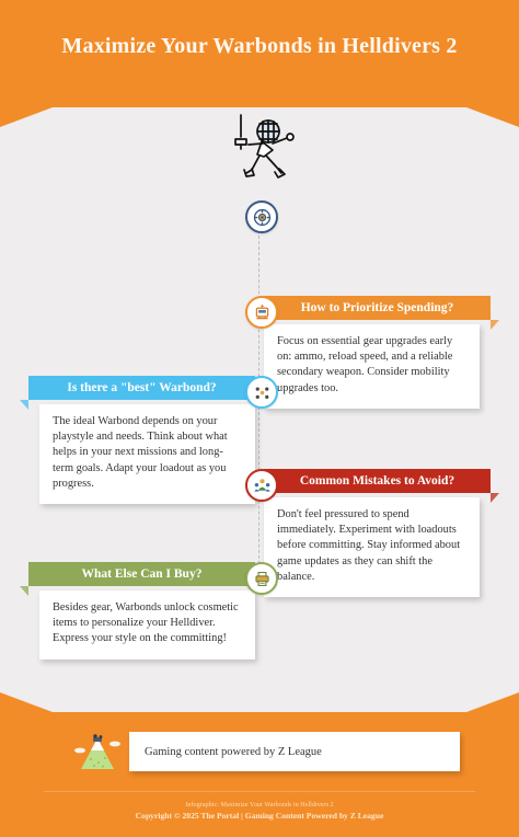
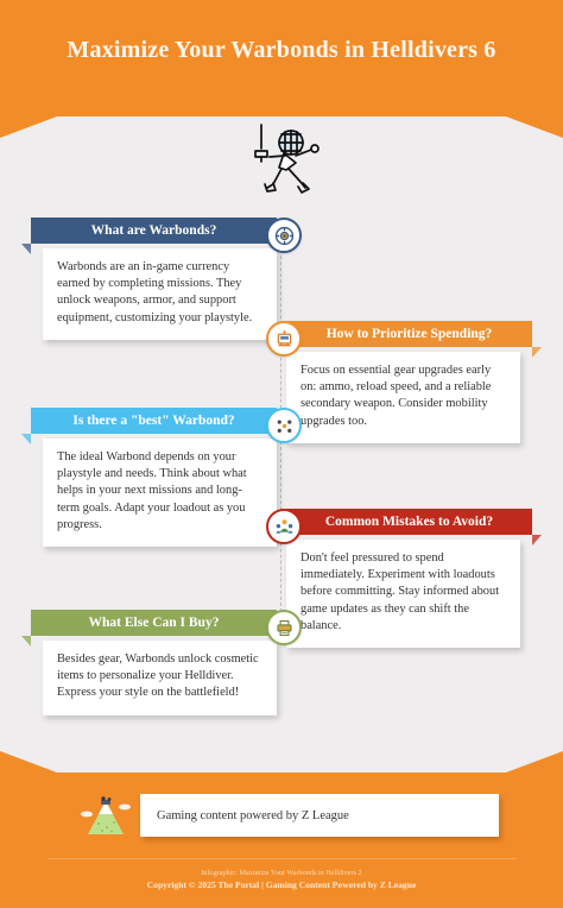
- Maximize Your Warbonds in Helldivers 2
+ Maximize Your Warbonds in Helldivers 6
+ What are Warbonds?
+ Warbonds are an in-game currency earned by completing missions. They unlock weapons, armor, and support equipment, customizing your playstyle.
  How to Prioritize Spending?
  Focus on essential gear upgrades early on: ammo, reload speed, and a reliable secondary weapon. Consider mobility upgrades too.
  Is there a "best" Warbond?
  The ideal Warbond depends on your playstyle and needs. Think about what helps in your next missions and long-term goals. Adapt your loadout as you progress.
  Common Mistakes to Avoid?
  Don't feel pressured to spend immediately. Experiment with loadouts before committing. Stay informed about game updates as they can shift the balance.
  What Else Can I Buy?
- Besides gear, Warbonds unlock cosmetic items to personalize your Helldiver. Express your style on the committing!
+ Besides gear, Warbonds unlock cosmetic items to personalize your Helldiver. Express your style on the battlefield!
  Gaming content powered by Z League
  Copyright © 2025 The Portal | Gaming Content Powered by Z League
